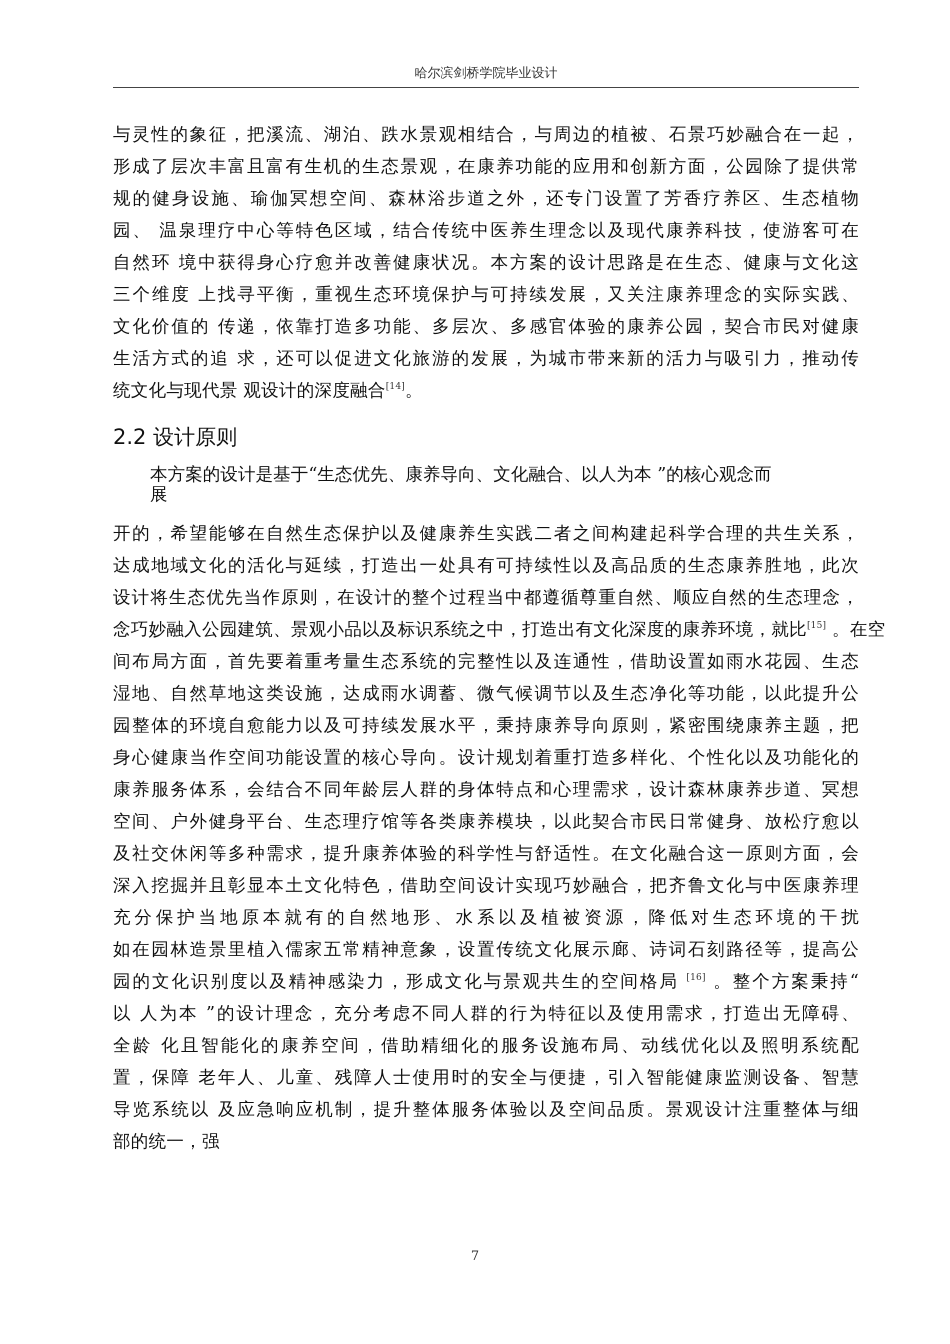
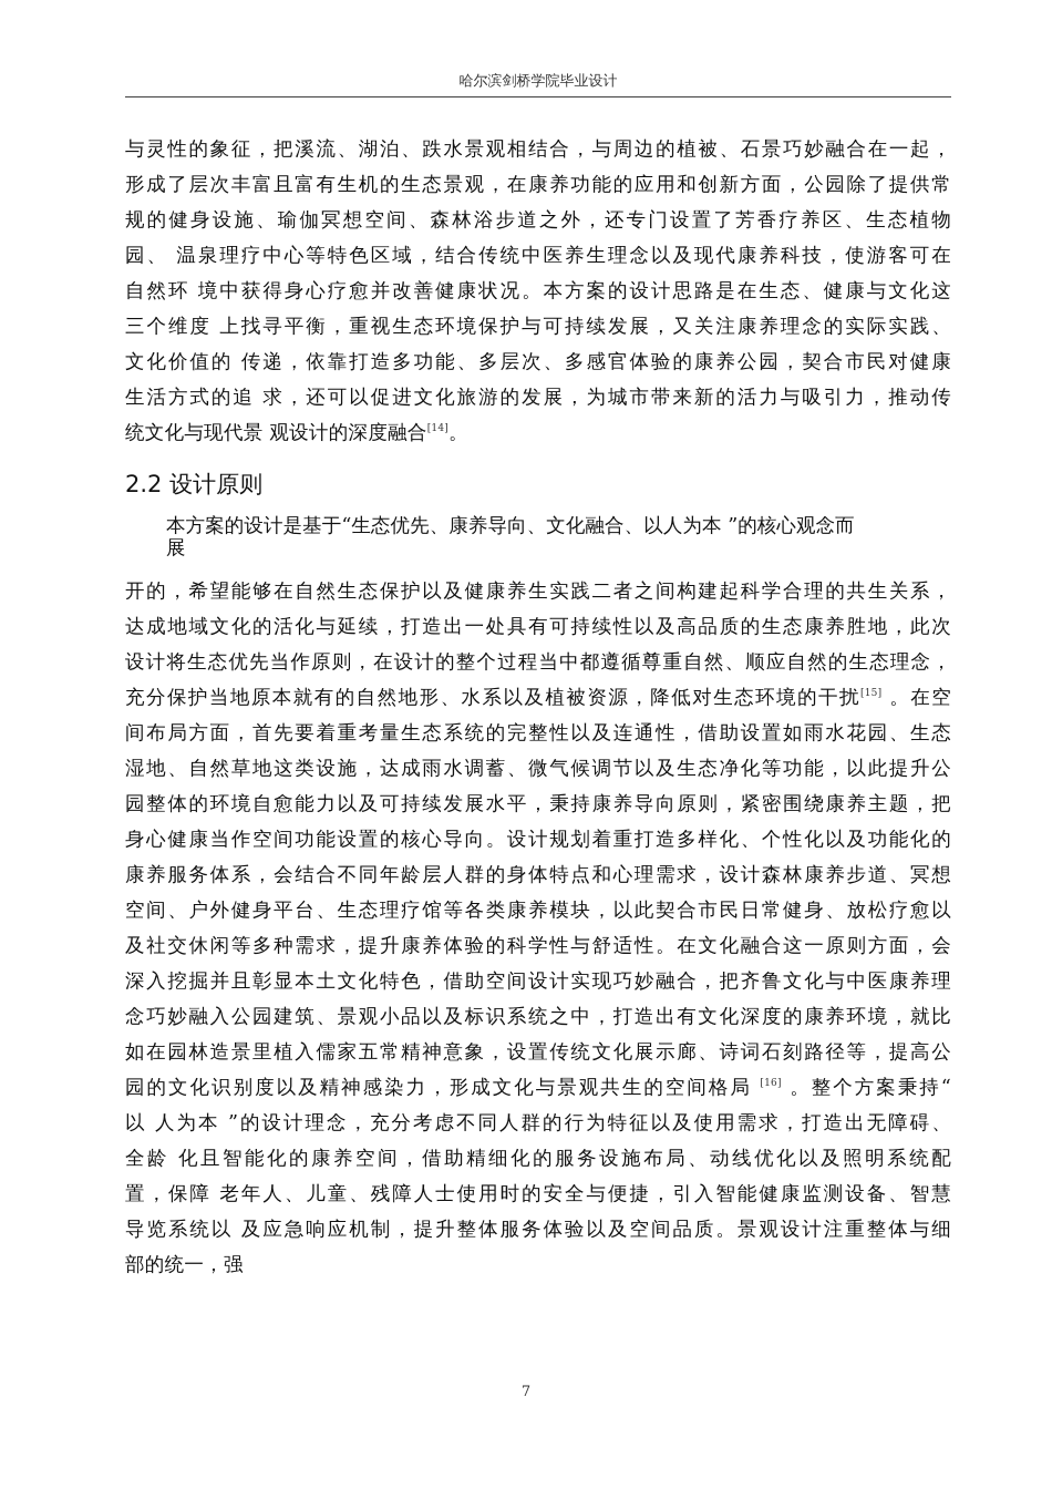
  哈尔滨剑桥学院毕业设计
  与灵性的象征，把溪流、湖泊、跌水景观相结合，与周边的植被、石景巧妙融合在一起，
  形成了层次丰富且富有生机的生态景观，在康养功能的应用和创新方面，公园除了提供常
  规的健身设施、瑜伽冥想空间、森林浴步道之外，还专门设置了芳香疗养区、生态植物
  园、 温泉理疗中心等特色区域，结合传统中医养生理念以及现代康养科技，使游客可在
  自然环 境中获得身心疗愈并改善健康状况。本方案的设计思路是在生态、健康与文化这
  三个维度 上找寻平衡，重视生态环境保护与可持续发展，又关注康养理念的实际实践、
  文化价值的 传递，依靠打造多功能、多层次、多感官体验的康养公园，契合市民对健康
  生活方式的追 求，还可以促进文化旅游的发展，为城市带来新的活力与吸引力，推动传
  统文化与现代景 观设计的深度融合[14]。
  2.2 设计原则
  本方案的设计是基于“生态优先、康养导向、文化融合、以人为本 ”的核心观念而
  展
  开的，希望能够在自然生态保护以及健康养生实践二者之间构建起科学合理的共生关系，
  达成地域文化的活化与延续，打造出一处具有可持续性以及高品质的生态康养胜地，此次
  设计将生态优先当作原则，在设计的整个过程当中都遵循尊重自然、顺应自然的生态理念，
- 念巧妙融入公园建筑、景观小品以及标识系统之中，打造出有文化深度的康养环境，就比[15] 。在空
+ 充分保护当地原本就有的自然地形、水系以及植被资源，降低对生态环境的干扰[15] 。在空
  间布局方面，首先要着重考量生态系统的完整性以及连通性，借助设置如雨水花园、生态
  湿地、自然草地这类设施，达成雨水调蓄、微气候调节以及生态净化等功能，以此提升公
  园整体的环境自愈能力以及可持续发展水平，秉持康养导向原则，紧密围绕康养主题，把
  身心健康当作空间功能设置的核心导向。设计规划着重打造多样化、个性化以及功能化的
  康养服务体系，会结合不同年龄层人群的身体特点和心理需求，设计森林康养步道、冥想
  空间、户外健身平台、生态理疗馆等各类康养模块，以此契合市民日常健身、放松疗愈以
  及社交休闲等多种需求，提升康养体验的科学性与舒适性。在文化融合这一原则方面，会
  深入挖掘并且彰显本土文化特色，借助空间设计实现巧妙融合，把齐鲁文化与中医康养理
- 充分保护当地原本就有的自然地形、水系以及植被资源，降低对生态环境的干扰
+ 念巧妙融入公园建筑、景观小品以及标识系统之中，打造出有文化深度的康养环境，就比
  如在园林造景里植入儒家五常精神意象，设置传统文化展示廊、诗词石刻路径等，提高公
  园的文化识别度以及精神感染力，形成文化与景观共生的空间格局 [16] 。整个方案秉持“
  以 人为本 ”的设计理念，充分考虑不同人群的行为特征以及使用需求，打造出无障碍、
  全龄 化且智能化的康养空间，借助精细化的服务设施布局、动线优化以及照明系统配
  置，保障 老年人、儿童、残障人士使用时的安全与便捷，引入智能健康监测设备、智慧
  导览系统以 及应急响应机制，提升整体服务体验以及空间品质。景观设计注重整体与细
  部的统一，强
  7
